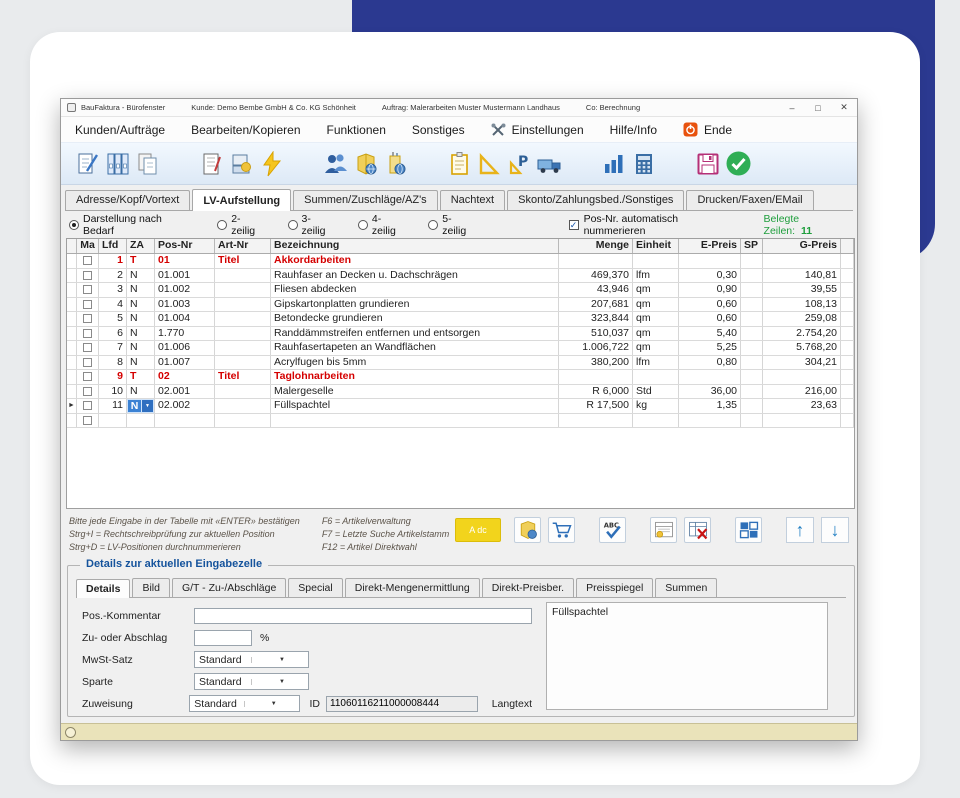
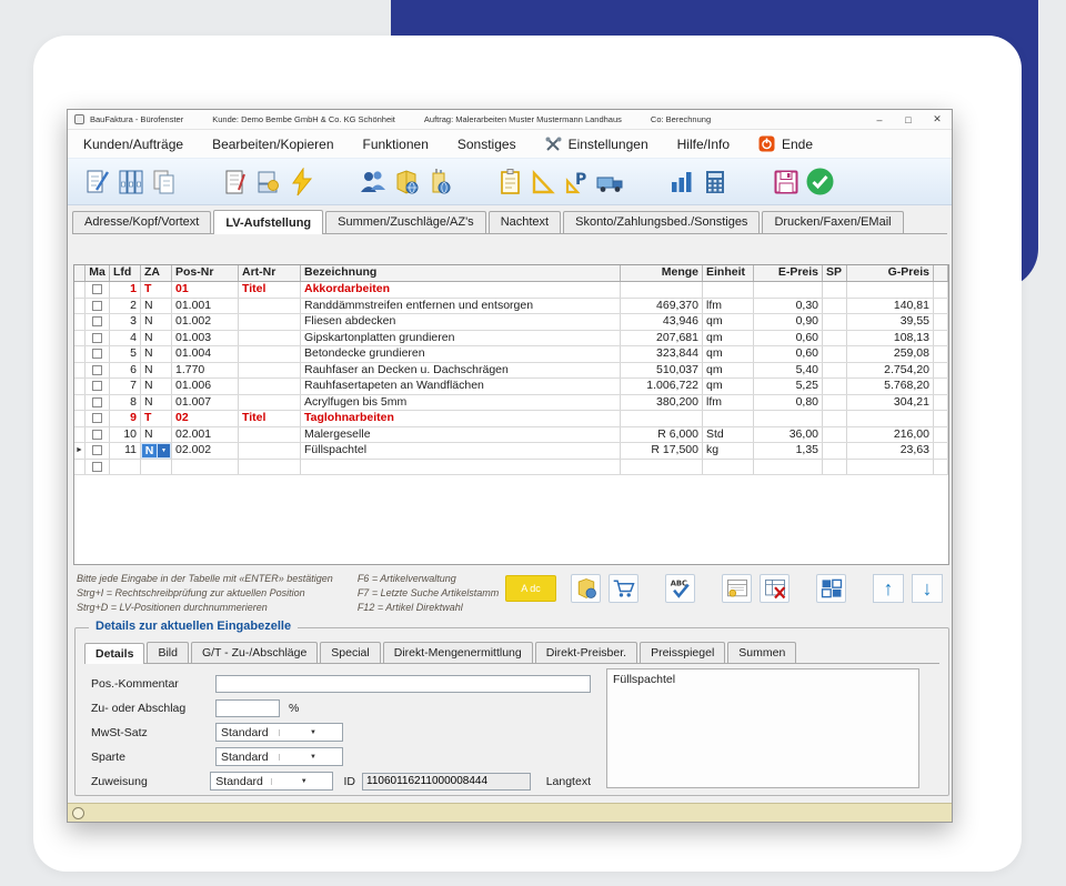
  BauFaktura - Bürofenster
  Kunde: Demo Bembe GmbH & Co. KG Schönheit
  Auftrag: Malerarbeiten Muster Mustermann Landhaus
  Co: Berechnung
  –
  □
  ✕
  Kunden/Aufträge
  Bearbeiten/Kopieren
  Funktionen
  Sonstiges
  Einstellungen
  Hilfe/Info
  Ende
  P
  Adresse/Kopf/Vortext
  LV-Aufstellung
  Summen/Zuschläge/AZ's
  Nachtext
  Skonto/Zahlungsbed./Sonstiges
  Drucken/Faxen/EMail
- Darstellung nach Bedarf
- 2-zeilig
- 3-zeilig
- 4-zeilig
- 5-zeilig
- ✓
- Pos-Nr. automatisch nummerieren
- Belegte Zeilen: 11
  Ma
  Lfd
  ZA
  Pos-Nr
  Art-Nr
  Bezeichnung
  Menge
  Einheit
  E-Preis
  SP
  G-Preis
  1
  T
  01
  Titel
  Akkordarbeiten
  2
  N
  01.001
- Rauhfaser an Decken u. Dachschrägen
+ Randdämmstreifen entfernen und entsorgen
  469,370
  lfm
  0,30
  140,81
  3
  N
  01.002
  Fliesen abdecken
  43,946
  qm
  0,90
  39,55
  4
  N
  01.003
  Gipskartonplatten grundieren
  207,681
  qm
  0,60
  108,13
  5
  N
  01.004
  Betondecke grundieren
  323,844
  qm
  0,60
  259,08
  6
  N
  1.770
- Randdämmstreifen entfernen und entsorgen
+ Rauhfaser an Decken u. Dachschrägen
  510,037
  qm
  5,40
  2.754,20
  7
  N
  01.006
  Rauhfasertapeten an Wandflächen
  1.006,722
  qm
  5,25
  5.768,20
  8
  N
  01.007
  Acrylfugen bis 5mm
  380,200
  lfm
  0,80
  304,21
  9
  T
  02
  Titel
  Taglohnarbeiten
  10
  N
  02.001
  Malergeselle
  R 6,000
  Std
  36,00
  216,00
  11
  N
  02.002
  Füllspachtel
  R 17,500
  kg
  1,35
  23,63
  Bitte jede Eingabe in der Tabelle mit «ENTER» bestätigen
  Strg+I = Rechtschreibprüfung zur aktuellen Position
  Strg+D = LV-Positionen durchnummerieren
  F6 = Artikelverwaltung
  F7 = Letzte Suche Artikelstamm
  F12 = Artikel Direktwahl
  A dc
  ABC
  ↑
  ↓
  Details zur aktuellen Eingabezelle
  Details
  Bild
  G/T - Zu-/Abschläge
  Special
  Direkt-Mengenermittlung
  Direkt-Preisber.
  Preisspiegel
  Summen
  Pos.-Kommentar
  Zu- oder Abschlag
  %
  MwSt-Satz
  Standard
  Sparte
  Standard
  Zuweisung
  Standard
  ID
  11060116211000008444
  Langtext
  Füllspachtel
